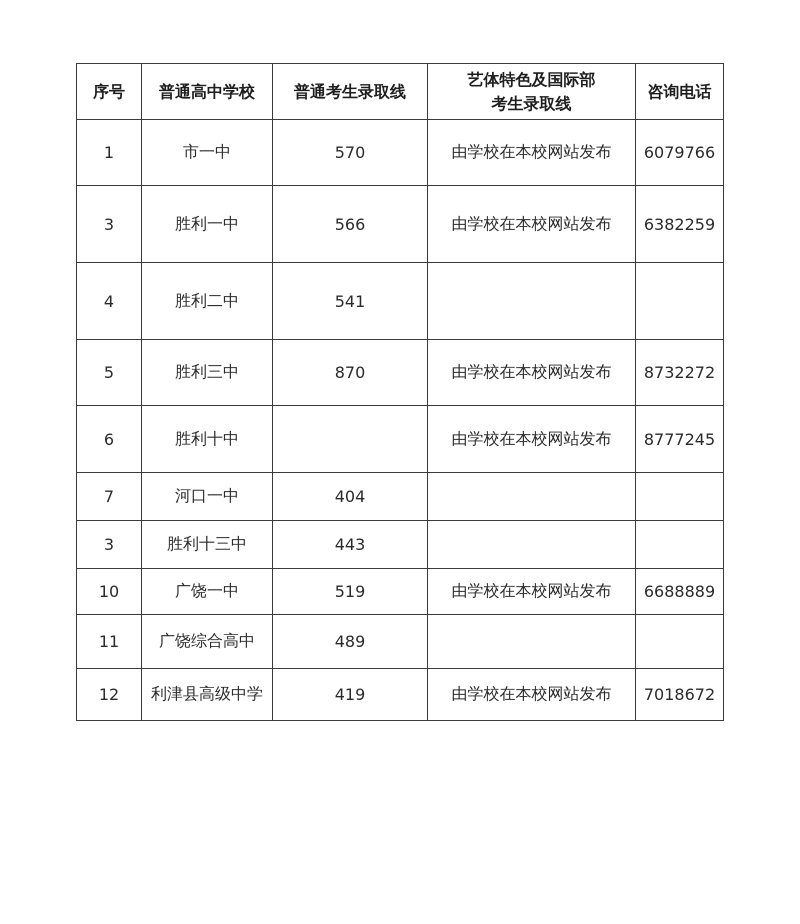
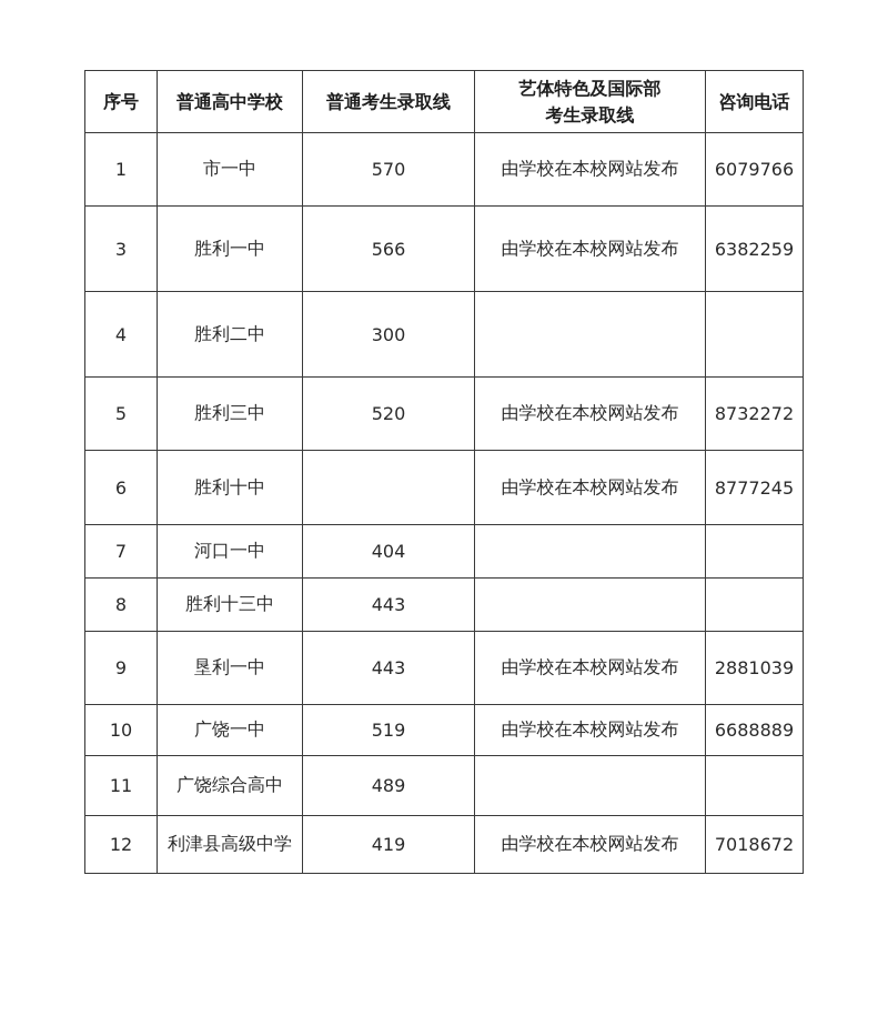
  序号	普通高中学校	普通考生录取线	艺体特色及国际部 考生录取线	咨询电话
  1	市一中	570	由学校在本校网站发布	6079766
  3	胜利一中	566	由学校在本校网站发布	6382259
- 4	胜利二中	541
+ 4	胜利二中	300
- 5	胜利三中	870	由学校在本校网站发布	8732272
+ 5	胜利三中	520	由学校在本校网站发布	8732272
  6	胜利十中		由学校在本校网站发布	8777245
  7	河口一中	404
- 3	胜利十三中	443
+ 8	胜利十三中	443
+ 9	垦利一中	443	由学校在本校网站发布	2881039
  10	广饶一中	519	由学校在本校网站发布	6688889
  11	广饶综合高中	489
  12	利津县高级中学	419	由学校在本校网站发布	7018672
